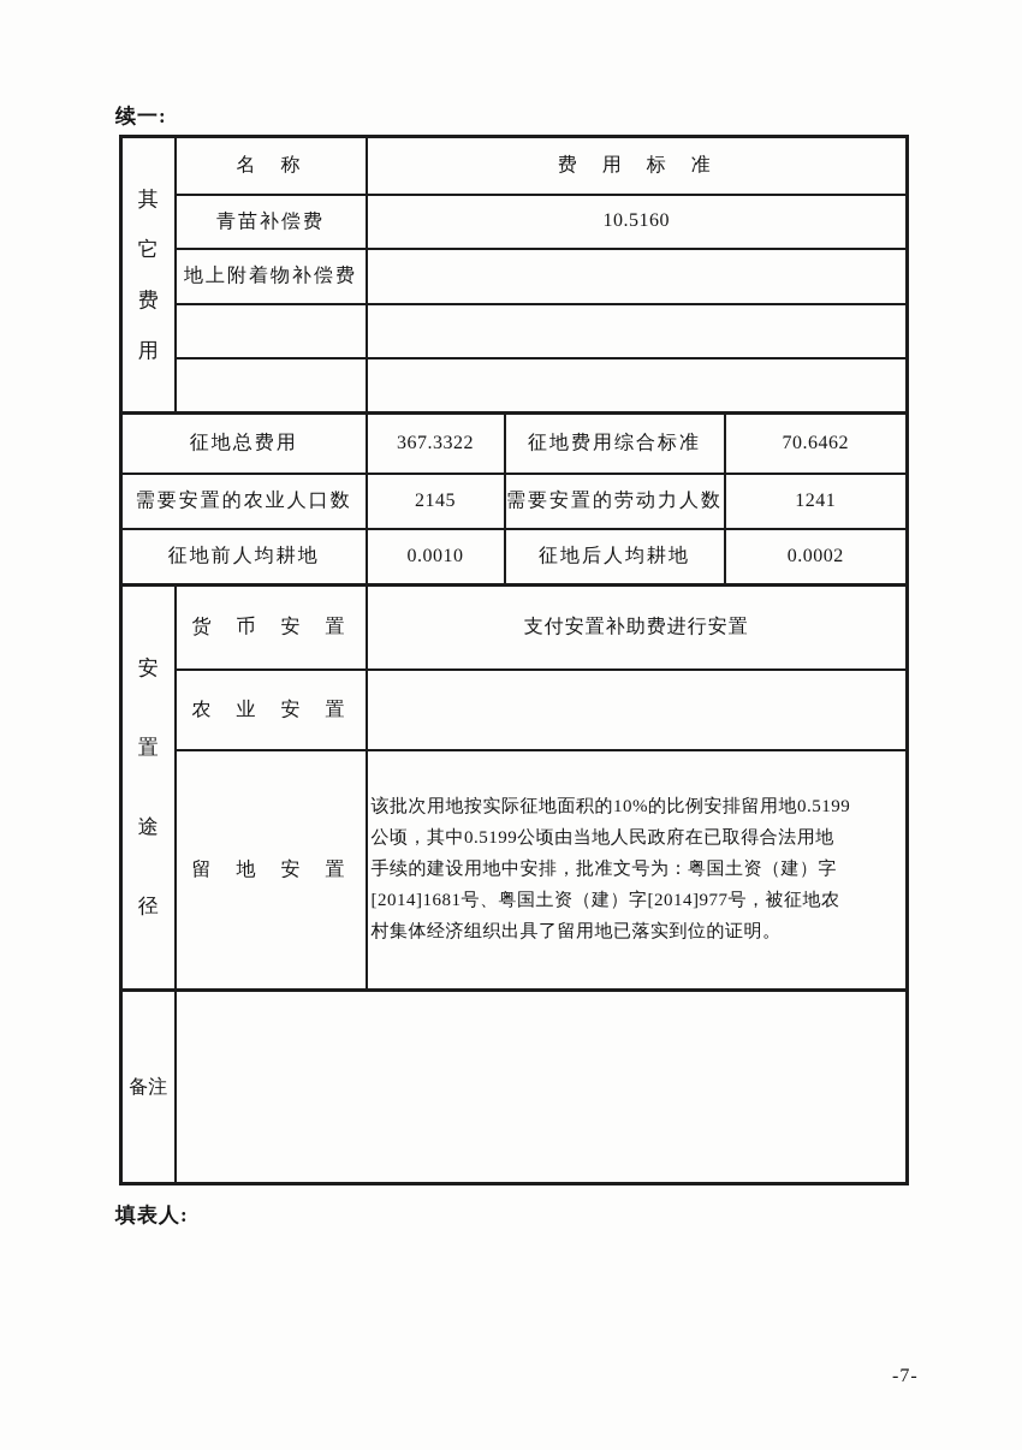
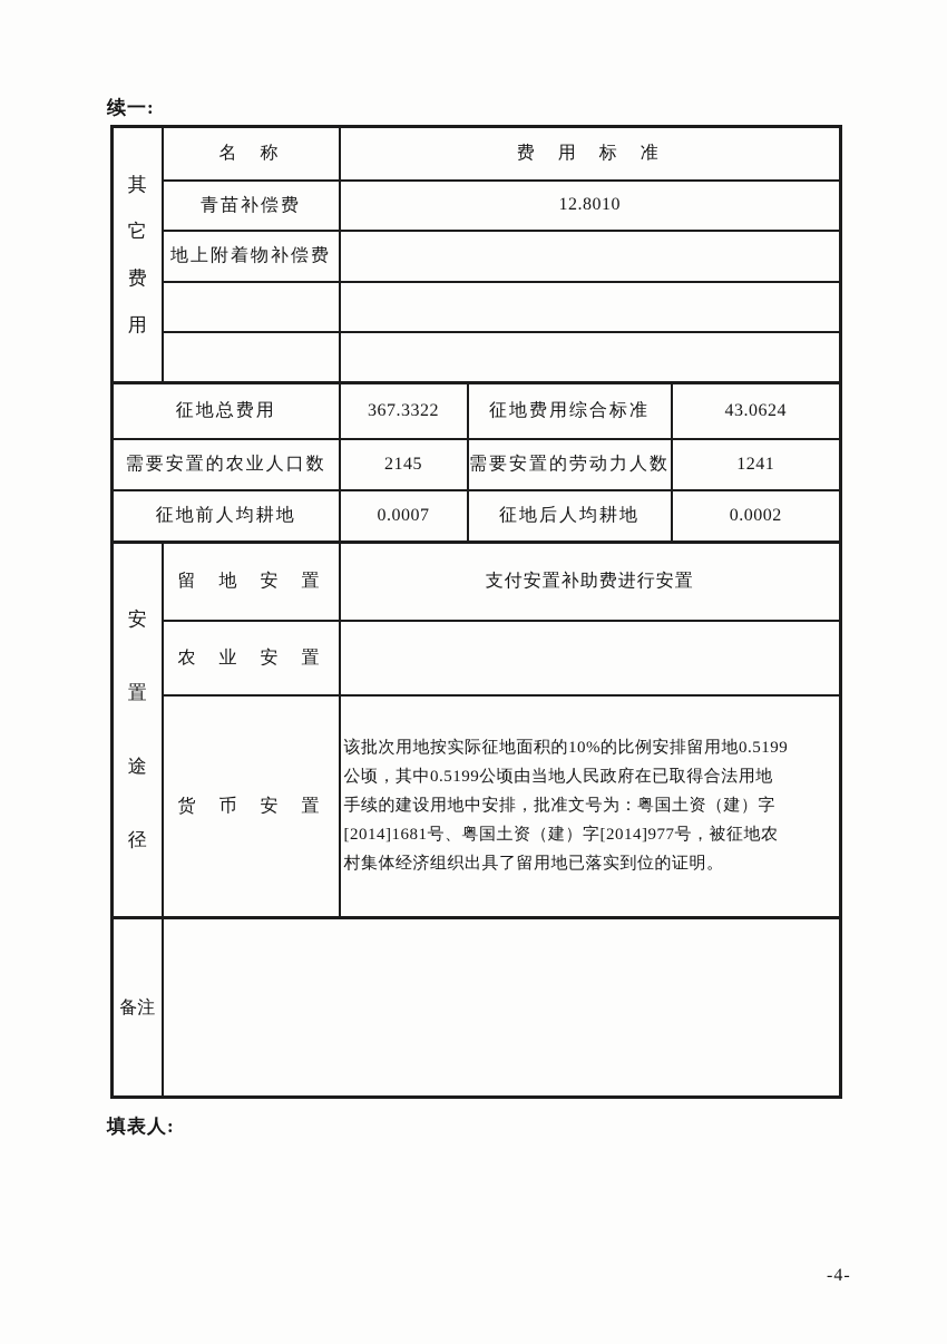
  续一:
  其它费用	名 称	费 用 标 准
- 青苗补偿费	10.5160
+ 青苗补偿费	12.8010
  地上附着物补偿费
- 征地总费用	367.3322	征地费用综合标准	70.6462
+ 征地总费用	367.3322	征地费用综合标准	43.0624
  需要安置的农业人口数	2145	需要安置的劳动力人数	1241
- 征地前人均耕地	0.0010	征地后人均耕地	0.0002
+ 征地前人均耕地	0.0007	征地后人均耕地	0.0002
- 安置途径	货 币 安 置	支付安置补助费进行安置
+ 安置途径	留 地 安 置	支付安置补助费进行安置
  农 业 安 置
- 留 地 安 置	该批次用地按实际征地面积的10%的比例安排留用地0.5199 公顷，其中0.5199公顷由当地人民政府在已取得合法用地 手续的建设用地中安排，批准文号为：粤国土资（建）字 [2014]1681号、粤国土资（建）字[2014]977号，被征地农 村集体经济组织出具了留用地已落实到位的证明。
+ 货 币 安 置	该批次用地按实际征地面积的10%的比例安排留用地0.5199 公顷，其中0.5199公顷由当地人民政府在已取得合法用地 手续的建设用地中安排，批准文号为：粤国土资（建）字 [2014]1681号、粤国土资（建）字[2014]977号，被征地农 村集体经济组织出具了留用地已落实到位的证明。
  备注
  填表人:
- -7-
+ -4-
